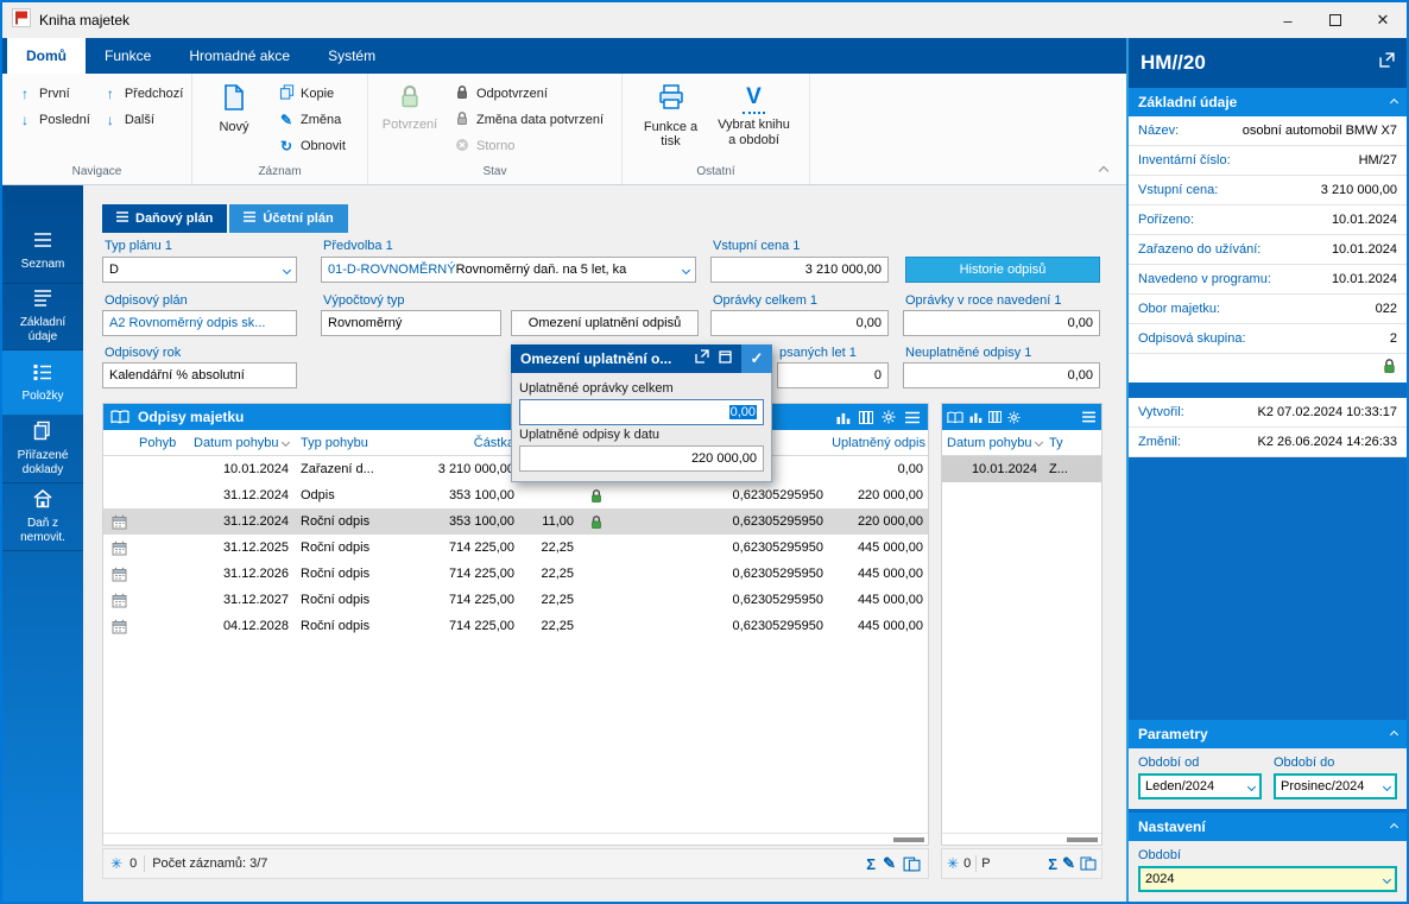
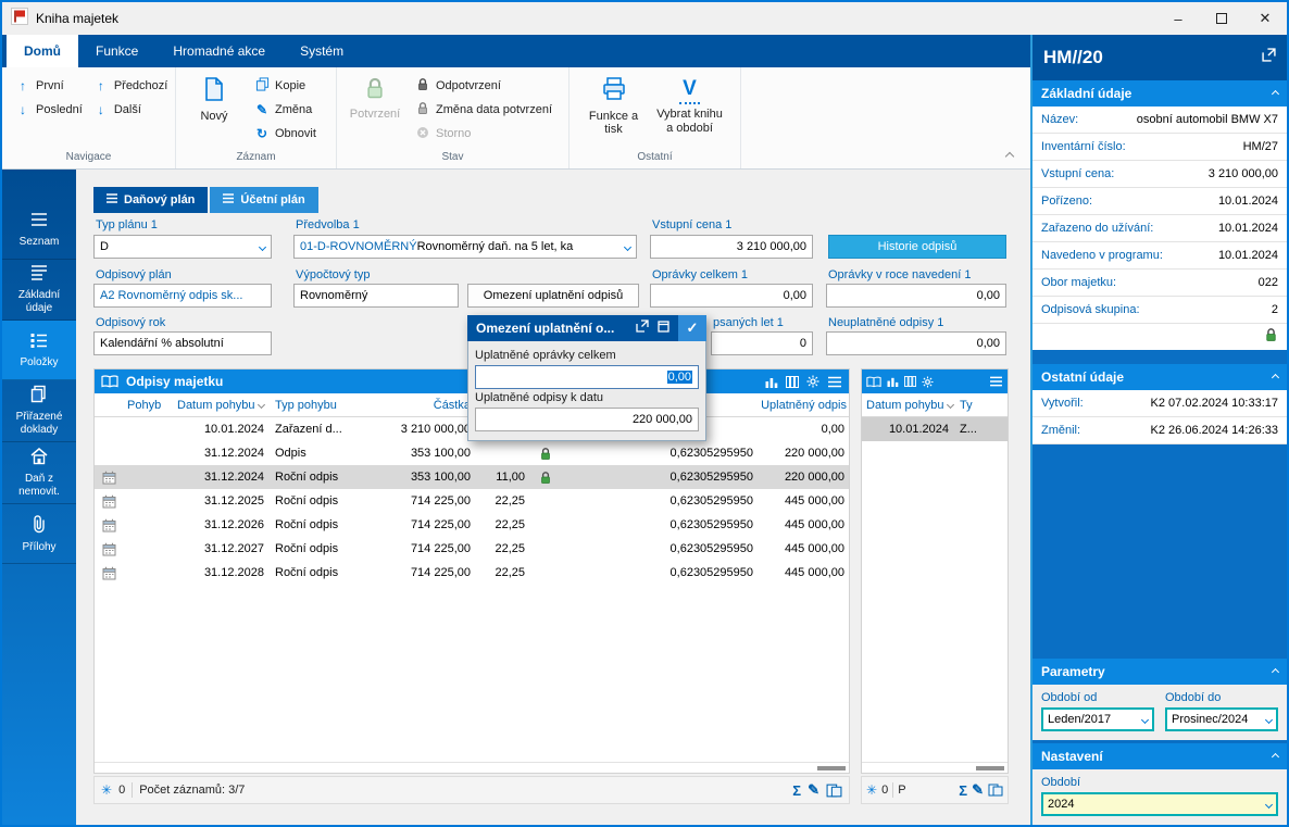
  Kniha majetek
  –
  ✕
  Domů
  Funkce
  Hromadné akce
  Systém
  ↑
  První
  ↑
  Předchozí
  ↓
  Poslední
  ↓
  Další
  Navigace
  Nový
  Kopie
  ✎
  Změna
  ↻
  Obnovit
  Záznam
  Potvrzení
  Odpotvrzení
  Změna data potvrzení
  Storno
  Stav
  Funkce a tisk
  V
  Vybrat knihu a období
  Ostatní
  Seznam
  Základní údaje
  Položky
  Přiřazené doklady
  Daň z nemovit.
+ Přílohy
  Daňový plán
  Účetní plán
  Typ plánu 1
  D
  Předvolba 1
  01-D-ROVNOMĚRNÝ
  Rovnoměrný daň. na 5 let, ka
  Vstupní cena 1
  3 210 000,00
  Historie odpisů
  Odpisový plán
  A2 Rovnoměrný odpis sk...
  Výpočtový typ
  Rovnoměrný
  Omezení uplatnění odpisů
  Oprávky celkem 1
  0,00
  Oprávky v roce navedení 1
  0,00
  Odpisový rok
  Kalendářní % absolutní
  psaných let 1
  0
  Neuplatněné odpisy 1
  0,00
  Odpisy majetku
  Pohyb
  Datum pohybu
  Typ pohybu
  Částk
  Uplatněný odpis
  10.01.2024
  Zařazení d...
  3 210 000,0
  0,00
  31.12.2024
  Odpis
  353 100,00
  0,62305295950
  220 000,00
  31.12.2024
  Roční odpis
  353 100,00
  11,00
  0,62305295950
  220 000,00
  31.12.2025
  Roční odpis
  714 225,00
  22,25
  0,62305295950
  445 000,00
  31.12.2026
  Roční odpis
  714 225,00
  22,25
  0,62305295950
  445 000,00
  31.12.2027
  Roční odpis
  714 225,00
  22,25
  0,62305295950
  445 000,00
- 04.12.2028
+ 31.12.2028
  Roční odpis
  714 225,00
  22,25
  0,62305295950
  445 000,00
  Datum pohybu
  Ty
  10.01.2024
  Z...
  ✳
  0
  Počet záznamů: 3/7
  Σ
  ✎
  ✳
  0
  P
  Σ
  ✎
  Omezení uplatnění o...
  ✓
  Uplatněné oprávky celkem
  0,00
  Uplatněné odpisy k datu
  220 000,00
  HM//20
  Základní údaje
  Název:
  osobní automobil BMW X7
  Inventární číslo:
  HM/27
  Vstupní cena:
  3 210 000,00
  Pořízeno:
  10.01.2024
  Zařazeno do užívání:
  10.01.2024
  Navedeno v programu:
  10.01.2024
  Obor majetku:
  022
  Odpisová skupina:
  2
+ Ostatní údaje
  Vytvořil:
  K2 07.02.2024 10:33:17
  Změnil:
  K2 26.06.2024 14:26:33
  Parametry
  Období od
- Leden/2024
+ Leden/2017
  Období do
  Prosinec/2024
  Nastavení
  Období
  2024
